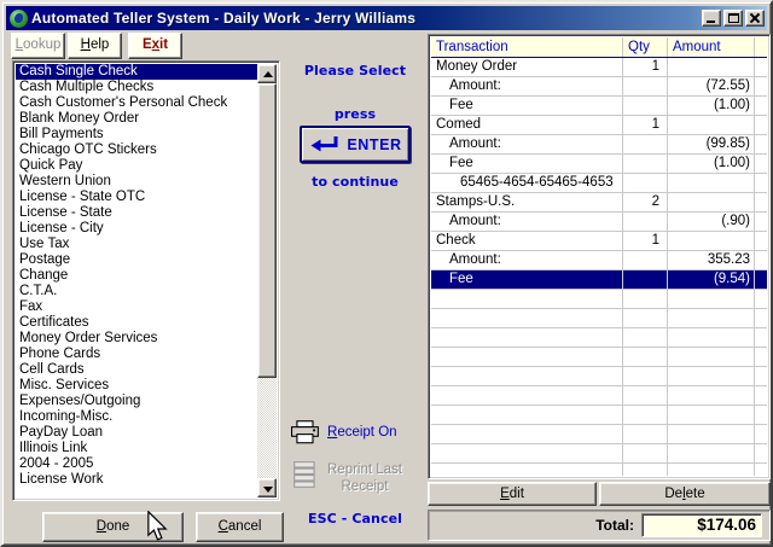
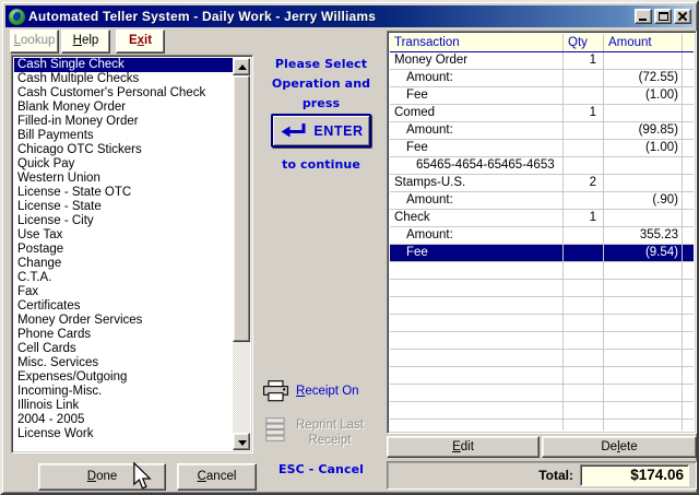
  Automated Teller System - Daily Work - Jerry Williams
  Lookup
  Help
  Exit
  Cash Single Check
  Cash Multiple Checks
  Cash Customer's Personal Check
  Blank Money Order
+ Filled-in Money Order
  Bill Payments
  Chicago OTC Stickers
  Quick Pay
  Western Union
  License - State OTC
  License - State
  License - City
  Use Tax
  Postage
  Change
  C.T.A.
  Fax
  Certificates
  Money Order Services
  Phone Cards
  Cell Cards
  Misc. Services
  Expenses/Outgoing
  Incoming-Misc.
- PayDay Loan
  Illinois Link
  2004 - 2005
  License Work
  Done
  Cancel
  Please Select
+ Operation and
  press
  ENTER
  to continue
  Receipt On
  Reprint Last
  Receipt
  ESC - Cancel
  Transaction
  Qty
  Amount
  Money Order
  1
  Amount:
  (72.55)
  Fee
  (1.00)
  Comed
  1
  Amount:
  (99.85)
  Fee
  (1.00)
  65465-4654-65465-4653
  Stamps-U.S.
  2
  Amount:
  (.90)
  Check
  1
  Amount:
  355.23
  Fee
  (9.54)
  Edit
  Delete
  Total:
  $174.06
